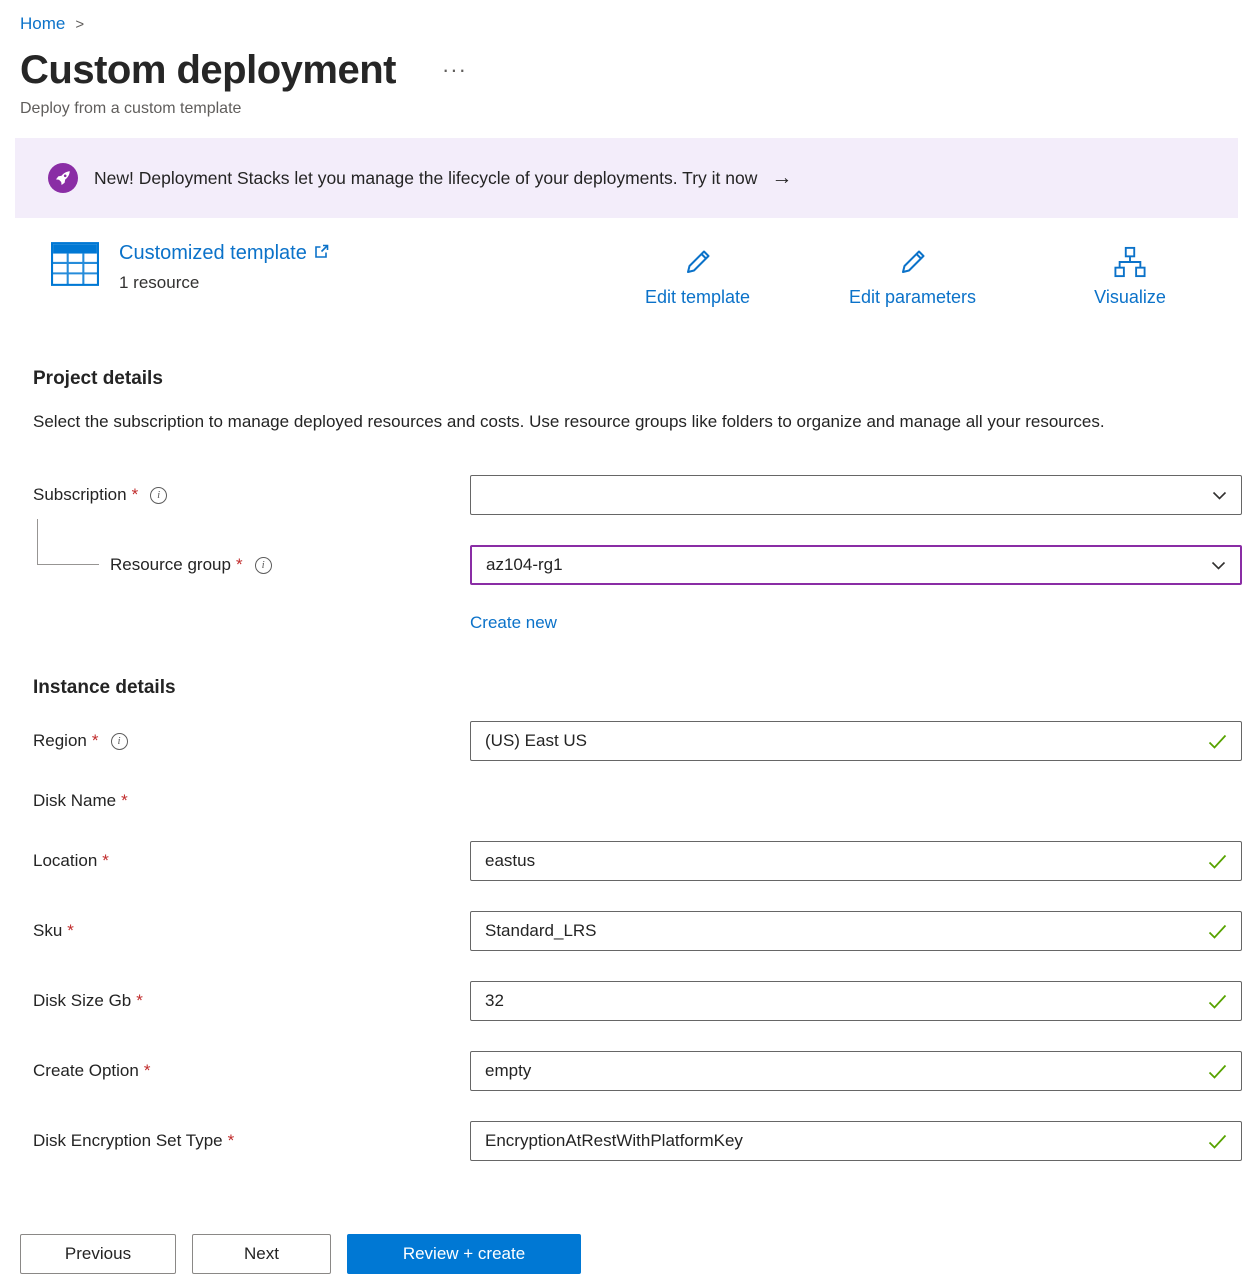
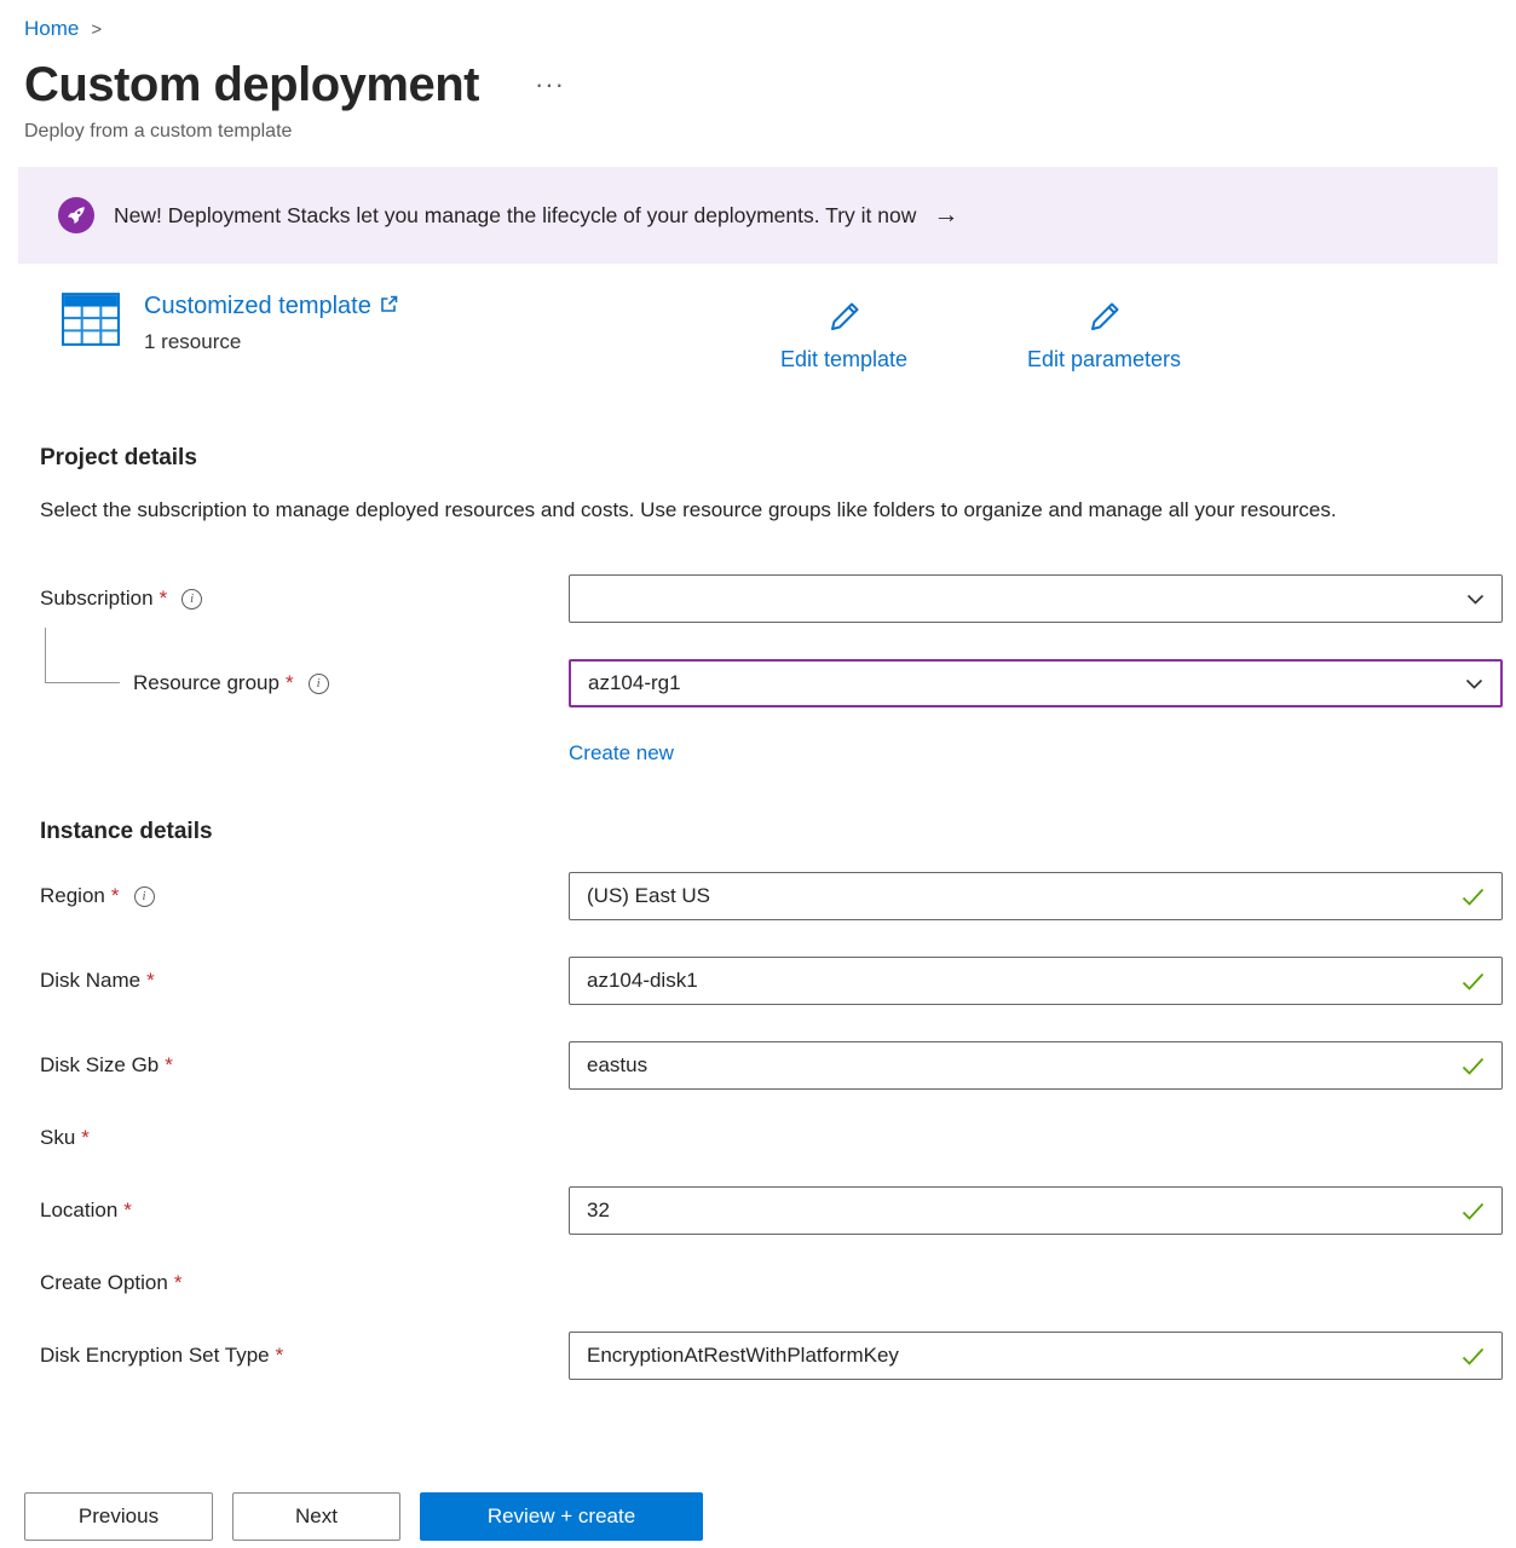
  Home
  >
  Custom deployment
  ···
  Deploy from a custom template
  New! Deployment Stacks let you manage the lifecycle of your deployments. Try it now
  →
  Customized template
  1 resource
  Edit template
  Edit parameters
- Visualize
  Project details
  Select the subscription to manage deployed resources and costs. Use resource groups like folders to organize and manage all your resources.
  Subscription
  *
  i
  Resource group
  *
  i
  az104-rg1
  Create new
  Instance details
  Region
  *
  i
  (US) East US
  Disk Name
  *
+ az104-disk1
- Location
+ Disk Size Gb
  *
  eastus
  Sku
  *
- Standard_LRS
- Disk Size Gb
+ Location
  *
  32
  Create Option
  *
- empty
  Disk Encryption Set Type
  *
  EncryptionAtRestWithPlatformKey
  Previous
  Next
  Review + create
